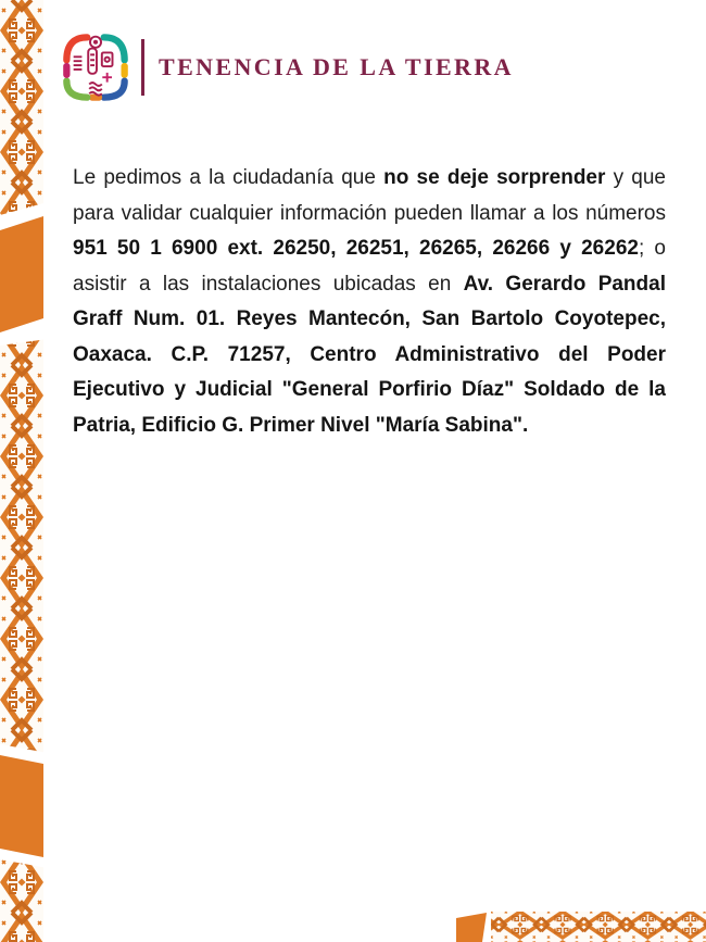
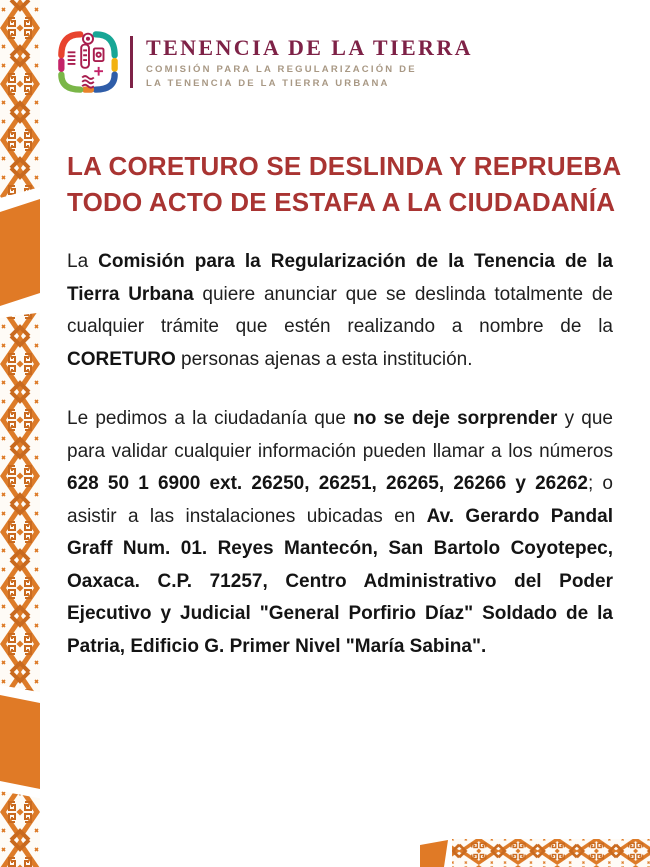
  TENENCIA DE LA TIERRA
+ COMISIÓN PARA LA REGULARIZACIÓN DE
+ LA TENENCIA DE LA TIERRA URBANA
+ LA CORETURO SE DESLINDA Y REPRUEBA
+ TODO ACTO DE ESTAFA A LA CIUDADANÍA
+ La Comisión para la Regularización de la Tenencia de la Tierra Urbana quiere anunciar que se deslinda totalmente de cualquier trámite que estén realizando a nombre de la CORETURO personas ajenas a esta institución.
- Le pedimos a la ciudadanía que no se deje sorprender y que para validar cualquier información pueden llamar a los números 951 50 1 6900 ext. 26250, 26251, 26265, 26266 y 26262; o asistir a las instalaciones ubicadas en Av. Gerardo Pandal Graff Num. 01. Reyes Mantecón, San Bartolo Coyotepec, Oaxaca. C.P. 71257, Centro Administrativo del Poder Ejecutivo y Judicial "General Porfirio Díaz" Soldado de la Patria, Edificio G. Primer Nivel "María Sabina".
+ Le pedimos a la ciudadanía que no se deje sorprender y que para validar cualquier información pueden llamar a los números 628 50 1 6900 ext. 26250, 26251, 26265, 26266 y 26262; o asistir a las instalaciones ubicadas en Av. Gerardo Pandal Graff Num. 01. Reyes Mantecón, San Bartolo Coyotepec, Oaxaca. C.P. 71257, Centro Administrativo del Poder Ejecutivo y Judicial "General Porfirio Díaz" Soldado de la Patria, Edificio G. Primer Nivel "María Sabina".
